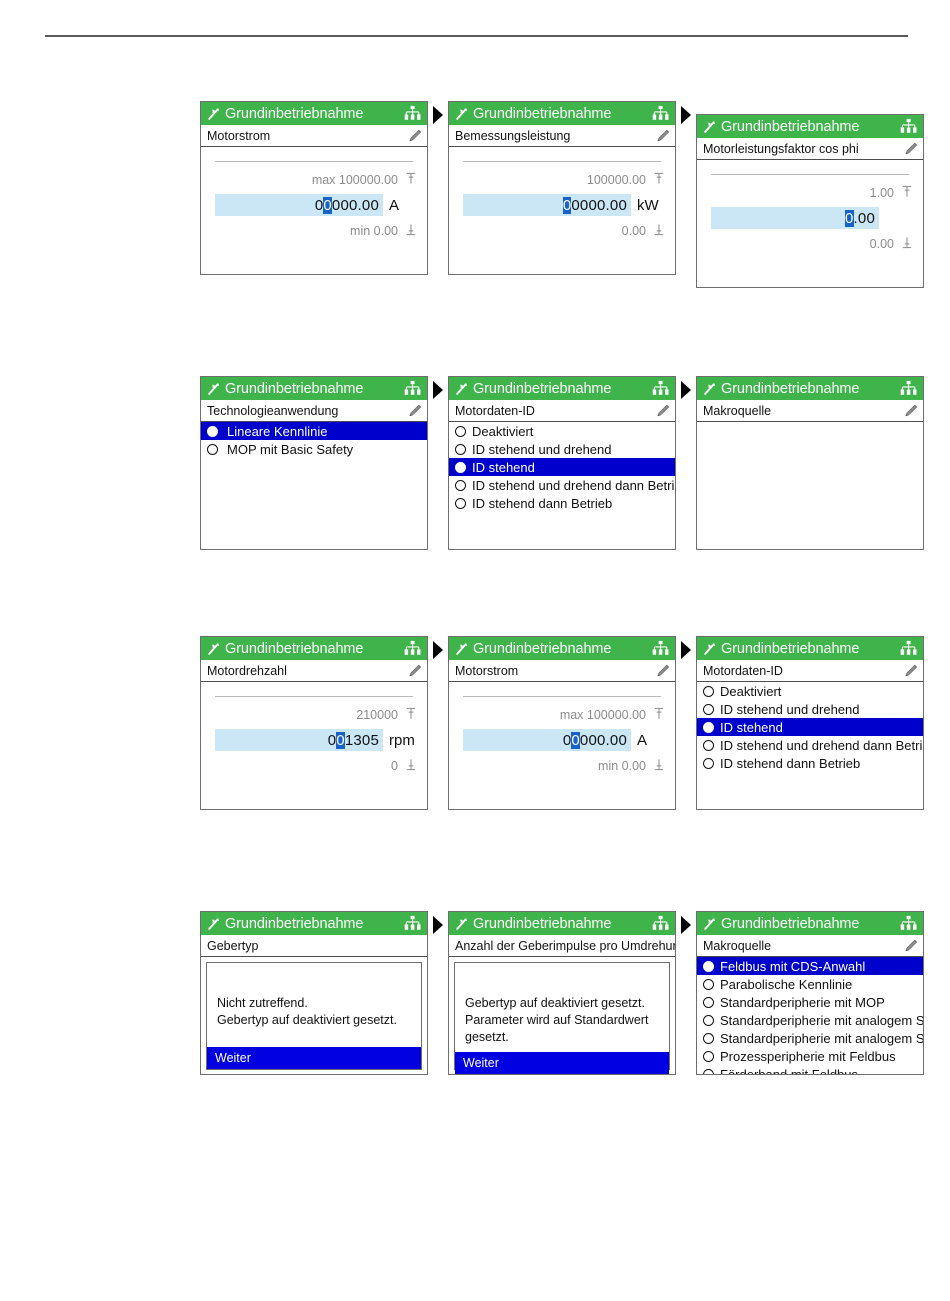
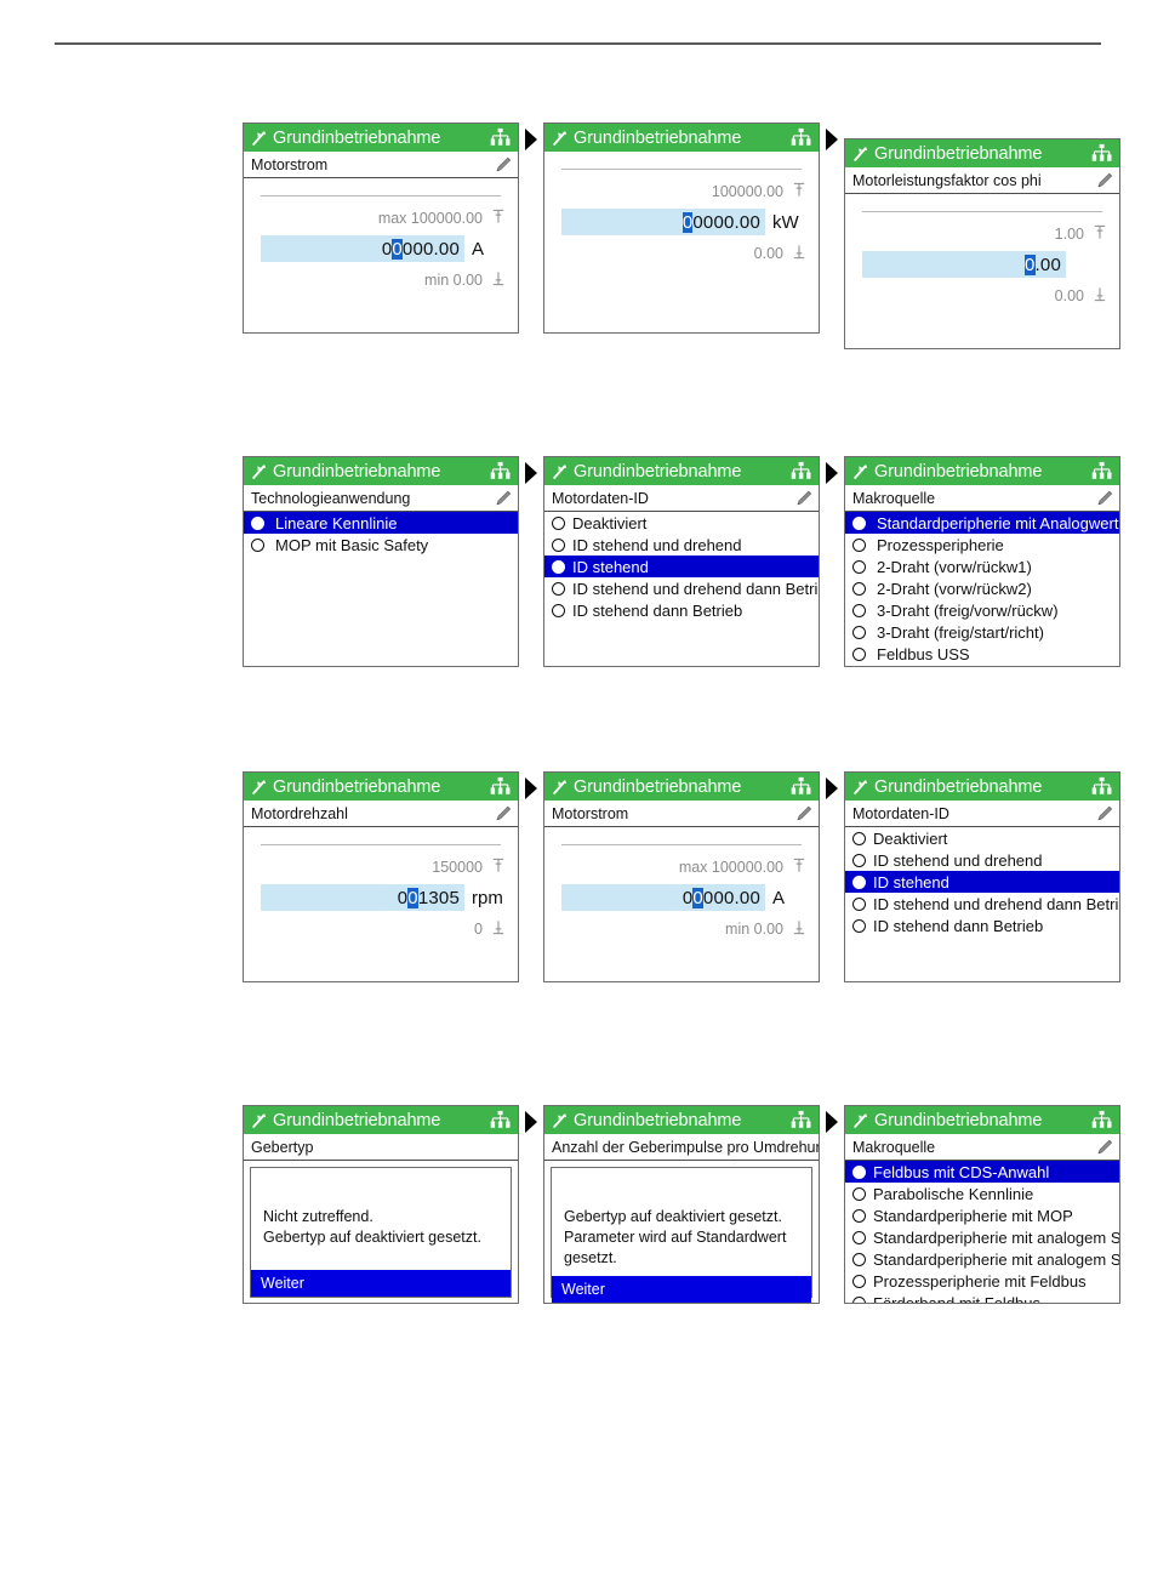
  Grundinbetriebnahme
  Motorstrom
  max 100000.00
  00000.00
  A
  min 0.00
  Grundinbetriebnahme
- Bemessungsleistung
  100000.00
  00000.00
  kW
  0.00
  Grundinbetriebnahme
  Motorleistungsfaktor cos phi
  1.00
  0.00
  0.00
  Grundinbetriebnahme
  Technologieanwendung
  Lineare Kennlinie
  MOP mit Basic Safety
  Grundinbetriebnahme
  Motordaten-ID
  Deaktiviert
  ID stehend und drehend
  ID stehend
  ID stehend und drehend dann Betri
  ID stehend dann Betrieb
  Grundinbetriebnahme
  Makroquelle
+ Standardperipherie mit Analogwert
+ Prozessperipherie
+ 2-Draht (vorw/rückw1)
+ 2-Draht (vorw/rückw2)
+ 3-Draht (freig/vorw/rückw)
+ 3-Draht (freig/start/richt)
+ Feldbus USS
  Grundinbetriebnahme
  Motordrehzahl
- 210000
+ 150000
  001305
  rpm
  0
  Grundinbetriebnahme
  Motorstrom
  max 100000.00
  00000.00
  A
  min 0.00
  Grundinbetriebnahme
  Motordaten-ID
  Deaktiviert
  ID stehend und drehend
  ID stehend
  ID stehend und drehend dann Betri
  ID stehend dann Betrieb
  Grundinbetriebnahme
  Gebertyp
  Nicht zutreffend.
  Gebertyp auf deaktiviert gesetzt.
  Weiter
  Grundinbetriebnahme
  Anzahl der Geberimpulse pro Umdrehu
  Gebertyp auf deaktiviert gesetzt.
  Parameter wird auf Standardwert
  gesetzt.
  Weiter
  Grundinbetriebnahme
  Makroquelle
  Feldbus mit CDS-Anwahl
  Parabolische Kennlinie
  Standardperipherie mit MOP
  Standardperipherie mit analogem S
  Standardperipherie mit analogem S
  Prozessperipherie mit Feldbus
